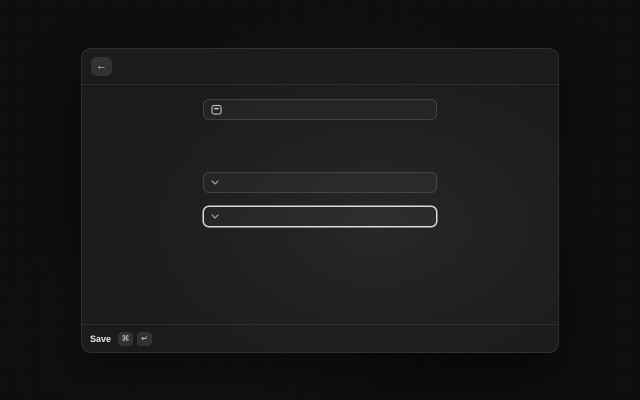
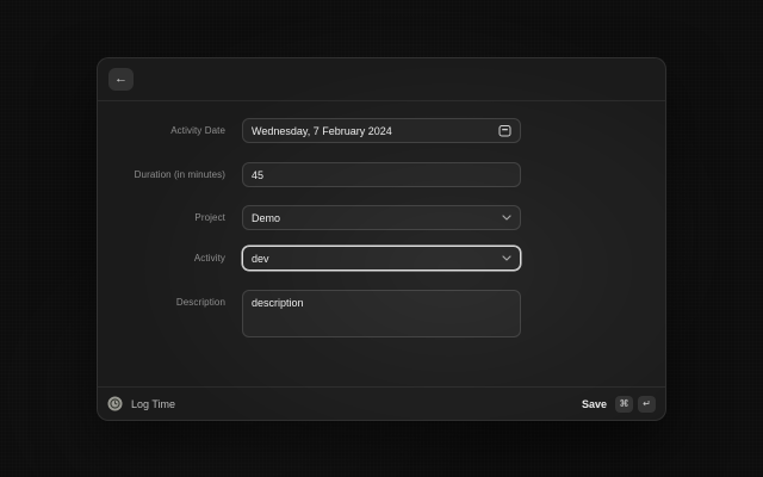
  ←
+ Activity Date
+ Wednesday, 7 February 2024
+ Duration (in minutes)
+ 45
+ Project
+ Demo
+ Activity
+ dev
+ Description
+ description
+ Log Time
  Save
  ⌘
  ↵
